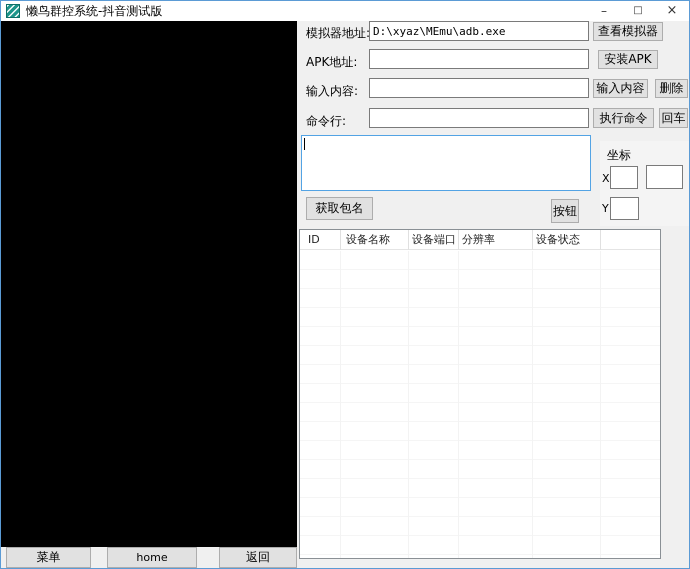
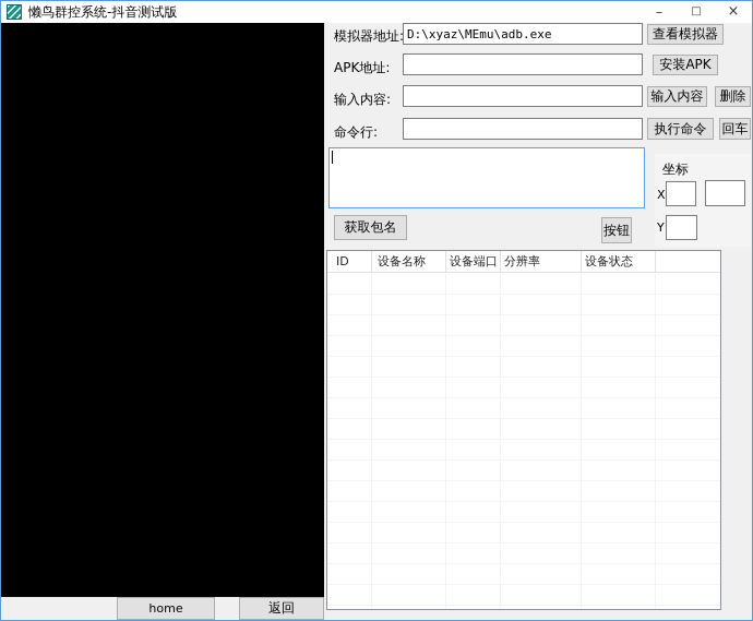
  懒鸟群控系统-抖音测试版
  –
  □
  ×
  模拟器地址
  D:\xyaz\MEmu\adb.exe
  查看模拟器
  APK地址:
  安装APK
  输入内容:
  输入内容
  删除
  命令行:
  执行命令
  回车
  坐标
  X
  Y
  获取包名
  按钮
  ID
  设备名称
  设备端口
  分辨率
  设备状态
- 菜单
  home
  返回
